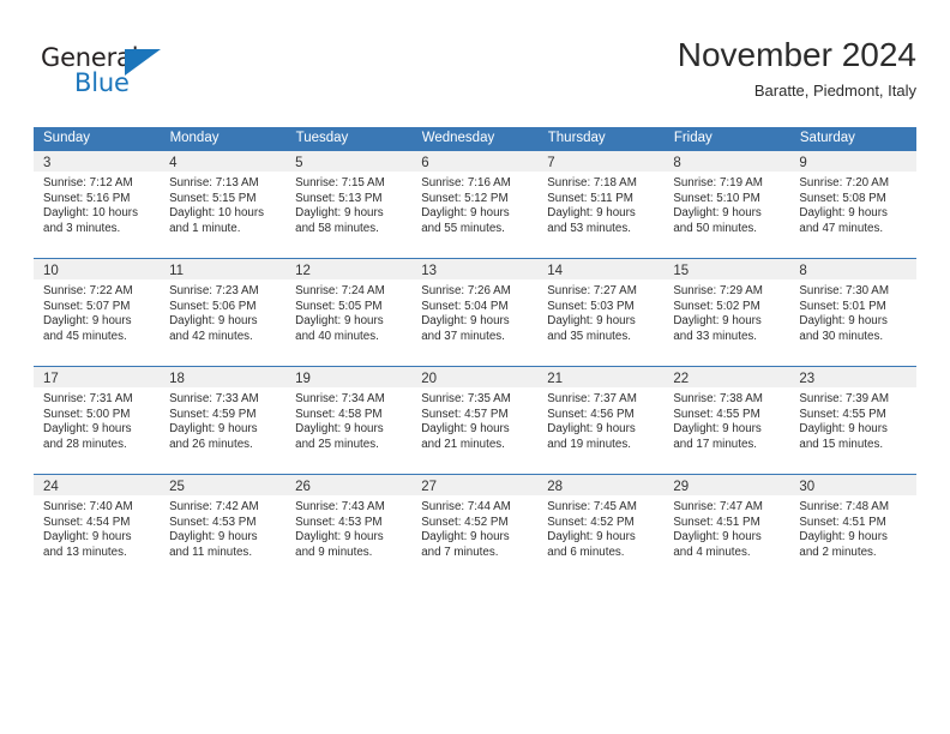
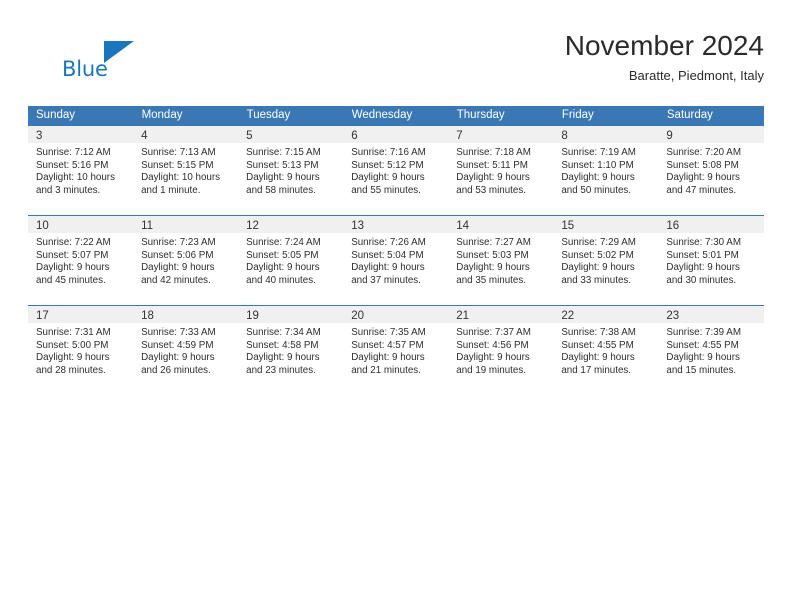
- General
  Blue
  November 2024
  Baratte, Piedmont, Italy
  Sunday	Monday	Tuesday	Wednesday	Thursday	Friday	Saturday
- 3Sunrise: 7:12 AMSunset: 5:16 PMDaylight: 10 hoursand 3 minutes.	4Sunrise: 7:13 AMSunset: 5:15 PMDaylight: 10 hoursand 1 minute.	5Sunrise: 7:15 AMSunset: 5:13 PMDaylight: 9 hoursand 58 minutes.	6Sunrise: 7:16 AMSunset: 5:12 PMDaylight: 9 hoursand 55 minutes.	7Sunrise: 7:18 AMSunset: 5:11 PMDaylight: 9 hoursand 53 minutes.	8Sunrise: 7:19 AMSunset: 5:10 PMDaylight: 9 hoursand 50 minutes.	9Sunrise: 7:20 AMSunset: 5:08 PMDaylight: 9 hoursand 47 minutes.
+ 3Sunrise: 7:12 AMSunset: 5:16 PMDaylight: 10 hoursand 3 minutes.	4Sunrise: 7:13 AMSunset: 5:15 PMDaylight: 10 hoursand 1 minute.	5Sunrise: 7:15 AMSunset: 5:13 PMDaylight: 9 hoursand 58 minutes.	6Sunrise: 7:16 AMSunset: 5:12 PMDaylight: 9 hoursand 55 minutes.	7Sunrise: 7:18 AMSunset: 5:11 PMDaylight: 9 hoursand 53 minutes.	8Sunrise: 7:19 AMSunset: 1:10 PMDaylight: 9 hoursand 50 minutes.	9Sunrise: 7:20 AMSunset: 5:08 PMDaylight: 9 hoursand 47 minutes.
- 10Sunrise: 7:22 AMSunset: 5:07 PMDaylight: 9 hoursand 45 minutes.	11Sunrise: 7:23 AMSunset: 5:06 PMDaylight: 9 hoursand 42 minutes.	12Sunrise: 7:24 AMSunset: 5:05 PMDaylight: 9 hoursand 40 minutes.	13Sunrise: 7:26 AMSunset: 5:04 PMDaylight: 9 hoursand 37 minutes.	14Sunrise: 7:27 AMSunset: 5:03 PMDaylight: 9 hoursand 35 minutes.	15Sunrise: 7:29 AMSunset: 5:02 PMDaylight: 9 hoursand 33 minutes.	8Sunrise: 7:30 AMSunset: 5:01 PMDaylight: 9 hoursand 30 minutes.
+ 10Sunrise: 7:22 AMSunset: 5:07 PMDaylight: 9 hoursand 45 minutes.	11Sunrise: 7:23 AMSunset: 5:06 PMDaylight: 9 hoursand 42 minutes.	12Sunrise: 7:24 AMSunset: 5:05 PMDaylight: 9 hoursand 40 minutes.	13Sunrise: 7:26 AMSunset: 5:04 PMDaylight: 9 hoursand 37 minutes.	14Sunrise: 7:27 AMSunset: 5:03 PMDaylight: 9 hoursand 35 minutes.	15Sunrise: 7:29 AMSunset: 5:02 PMDaylight: 9 hoursand 33 minutes.	16Sunrise: 7:30 AMSunset: 5:01 PMDaylight: 9 hoursand 30 minutes.
- 17Sunrise: 7:31 AMSunset: 5:00 PMDaylight: 9 hoursand 28 minutes.	18Sunrise: 7:33 AMSunset: 4:59 PMDaylight: 9 hoursand 26 minutes.	19Sunrise: 7:34 AMSunset: 4:58 PMDaylight: 9 hoursand 25 minutes.	20Sunrise: 7:35 AMSunset: 4:57 PMDaylight: 9 hoursand 21 minutes.	21Sunrise: 7:37 AMSunset: 4:56 PMDaylight: 9 hoursand 19 minutes.	22Sunrise: 7:38 AMSunset: 4:55 PMDaylight: 9 hoursand 17 minutes.	23Sunrise: 7:39 AMSunset: 4:55 PMDaylight: 9 hoursand 15 minutes.
+ 17Sunrise: 7:31 AMSunset: 5:00 PMDaylight: 9 hoursand 28 minutes.	18Sunrise: 7:33 AMSunset: 4:59 PMDaylight: 9 hoursand 26 minutes.	19Sunrise: 7:34 AMSunset: 4:58 PMDaylight: 9 hoursand 23 minutes.	20Sunrise: 7:35 AMSunset: 4:57 PMDaylight: 9 hoursand 21 minutes.	21Sunrise: 7:37 AMSunset: 4:56 PMDaylight: 9 hoursand 19 minutes.	22Sunrise: 7:38 AMSunset: 4:55 PMDaylight: 9 hoursand 17 minutes.	23Sunrise: 7:39 AMSunset: 4:55 PMDaylight: 9 hoursand 15 minutes.
- 24Sunrise: 7:40 AMSunset: 4:54 PMDaylight: 9 hoursand 13 minutes.	25Sunrise: 7:42 AMSunset: 4:53 PMDaylight: 9 hoursand 11 minutes.	26Sunrise: 7:43 AMSunset: 4:53 PMDaylight: 9 hoursand 9 minutes.	27Sunrise: 7:44 AMSunset: 4:52 PMDaylight: 9 hoursand 7 minutes.	28Sunrise: 7:45 AMSunset: 4:52 PMDaylight: 9 hoursand 6 minutes.	29Sunrise: 7:47 AMSunset: 4:51 PMDaylight: 9 hoursand 4 minutes.	30Sunrise: 7:48 AMSunset: 4:51 PMDaylight: 9 hoursand 2 minutes.
